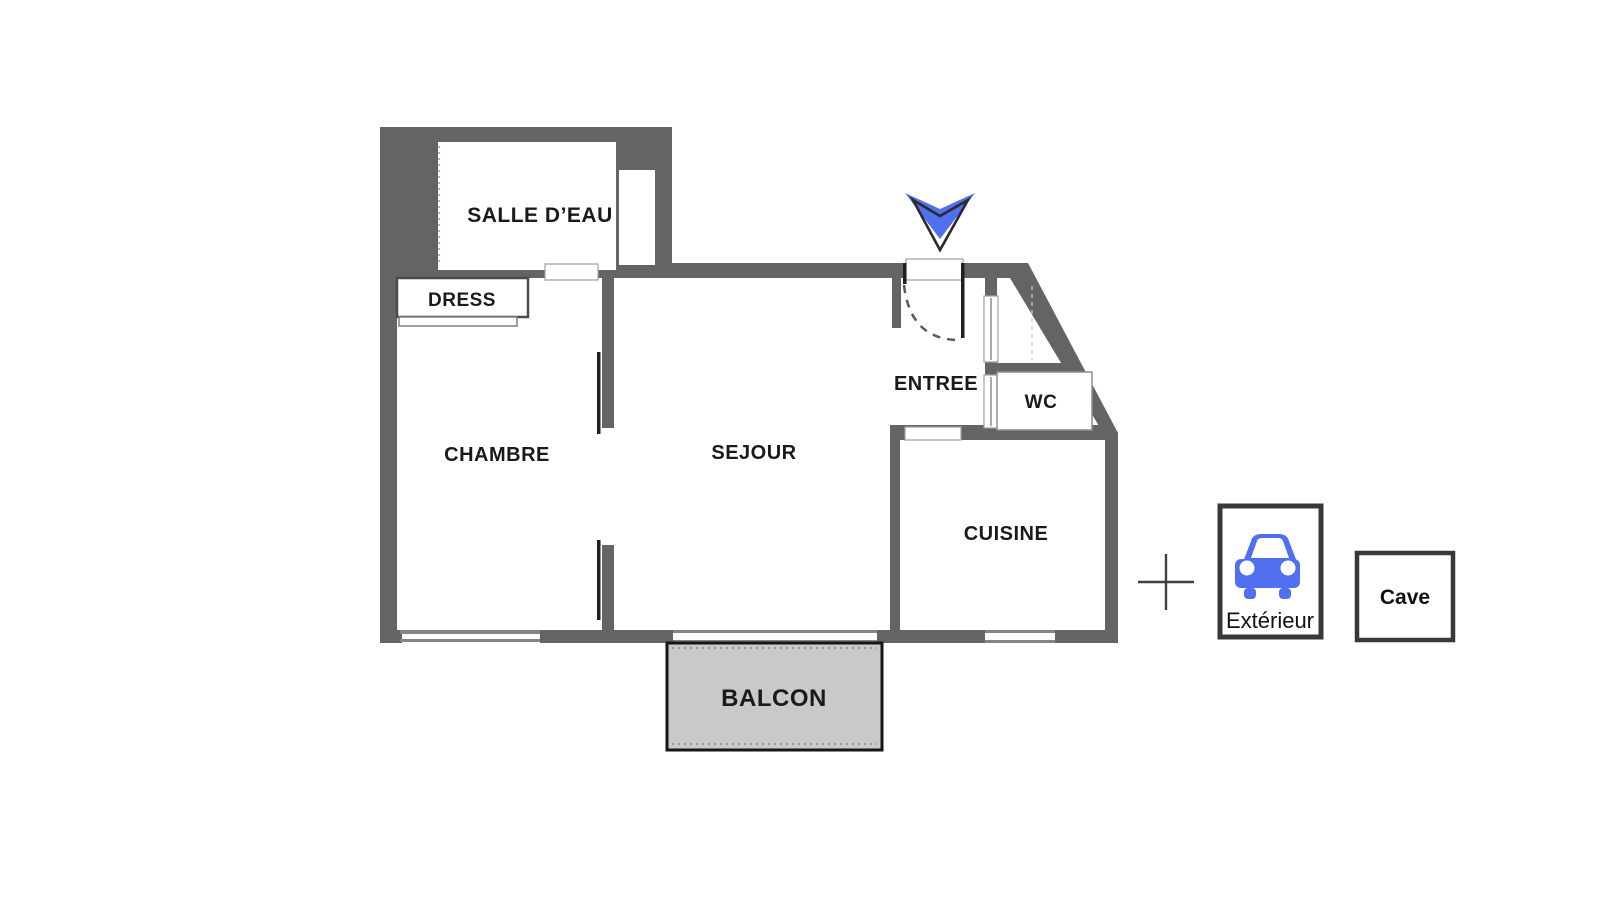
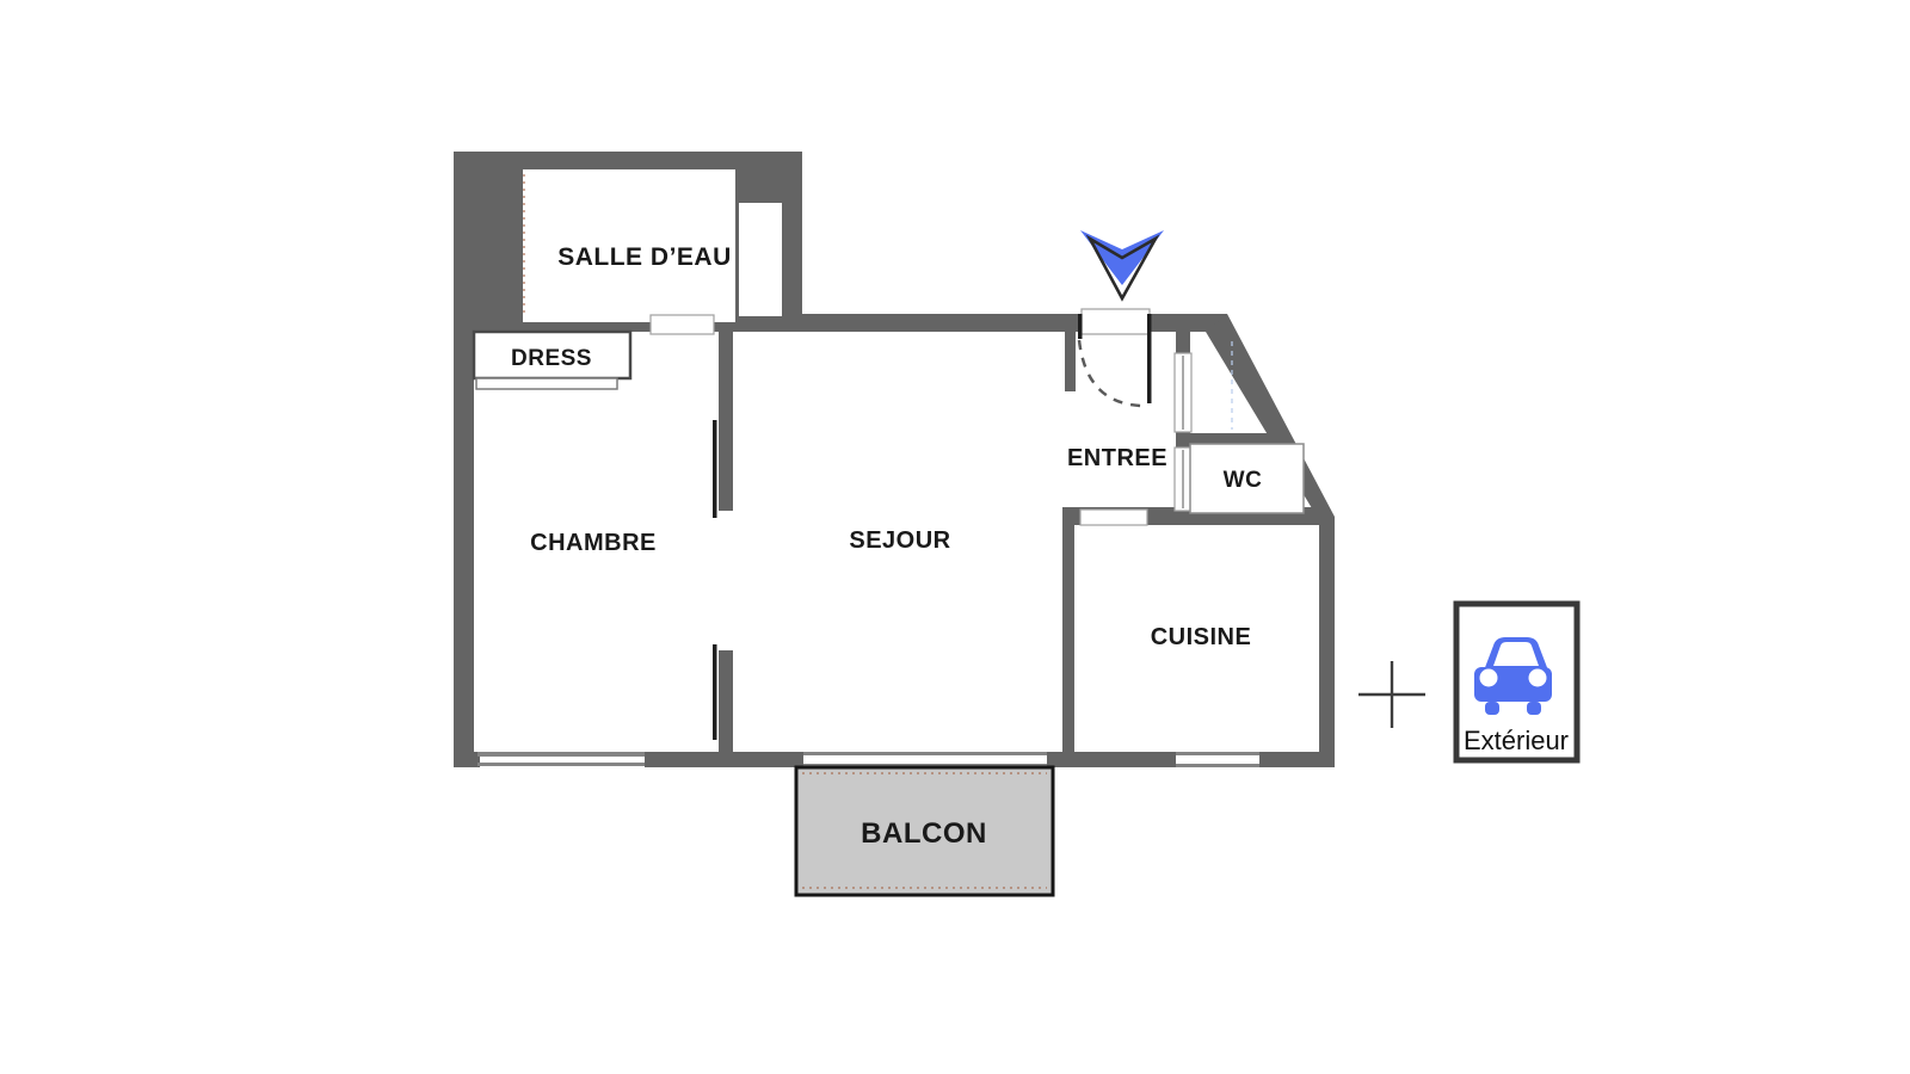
  SALLE D’EAU
  DRESS
  CHAMBRE
  SEJOUR
  ENTREE
  WC
  CUISINE
  BALCON
  Extérieur
- Cave
